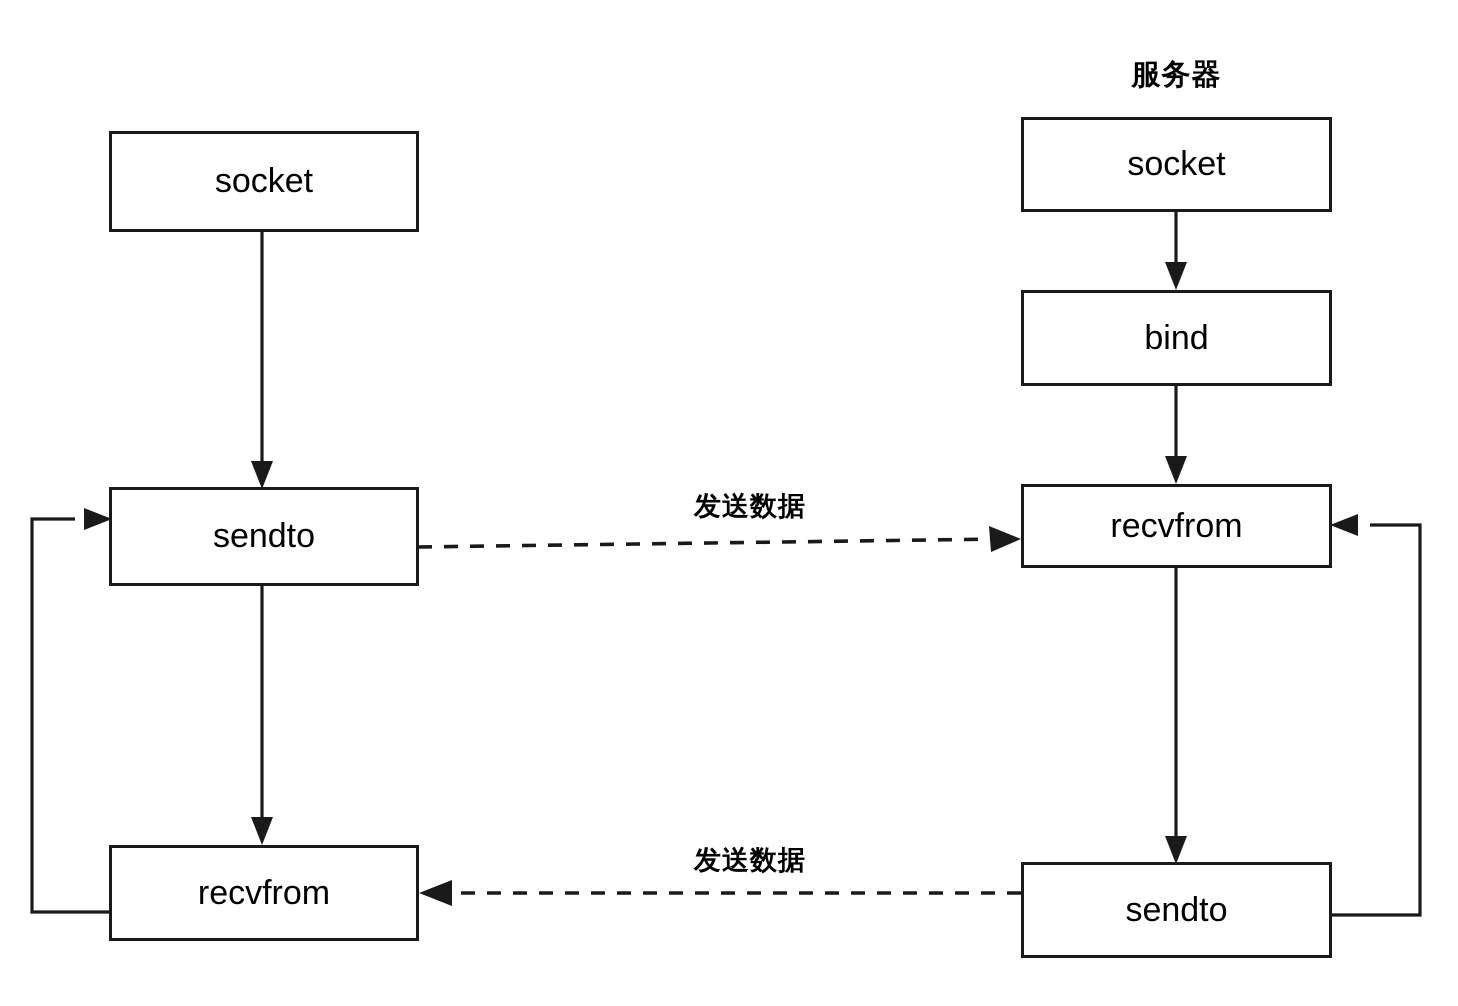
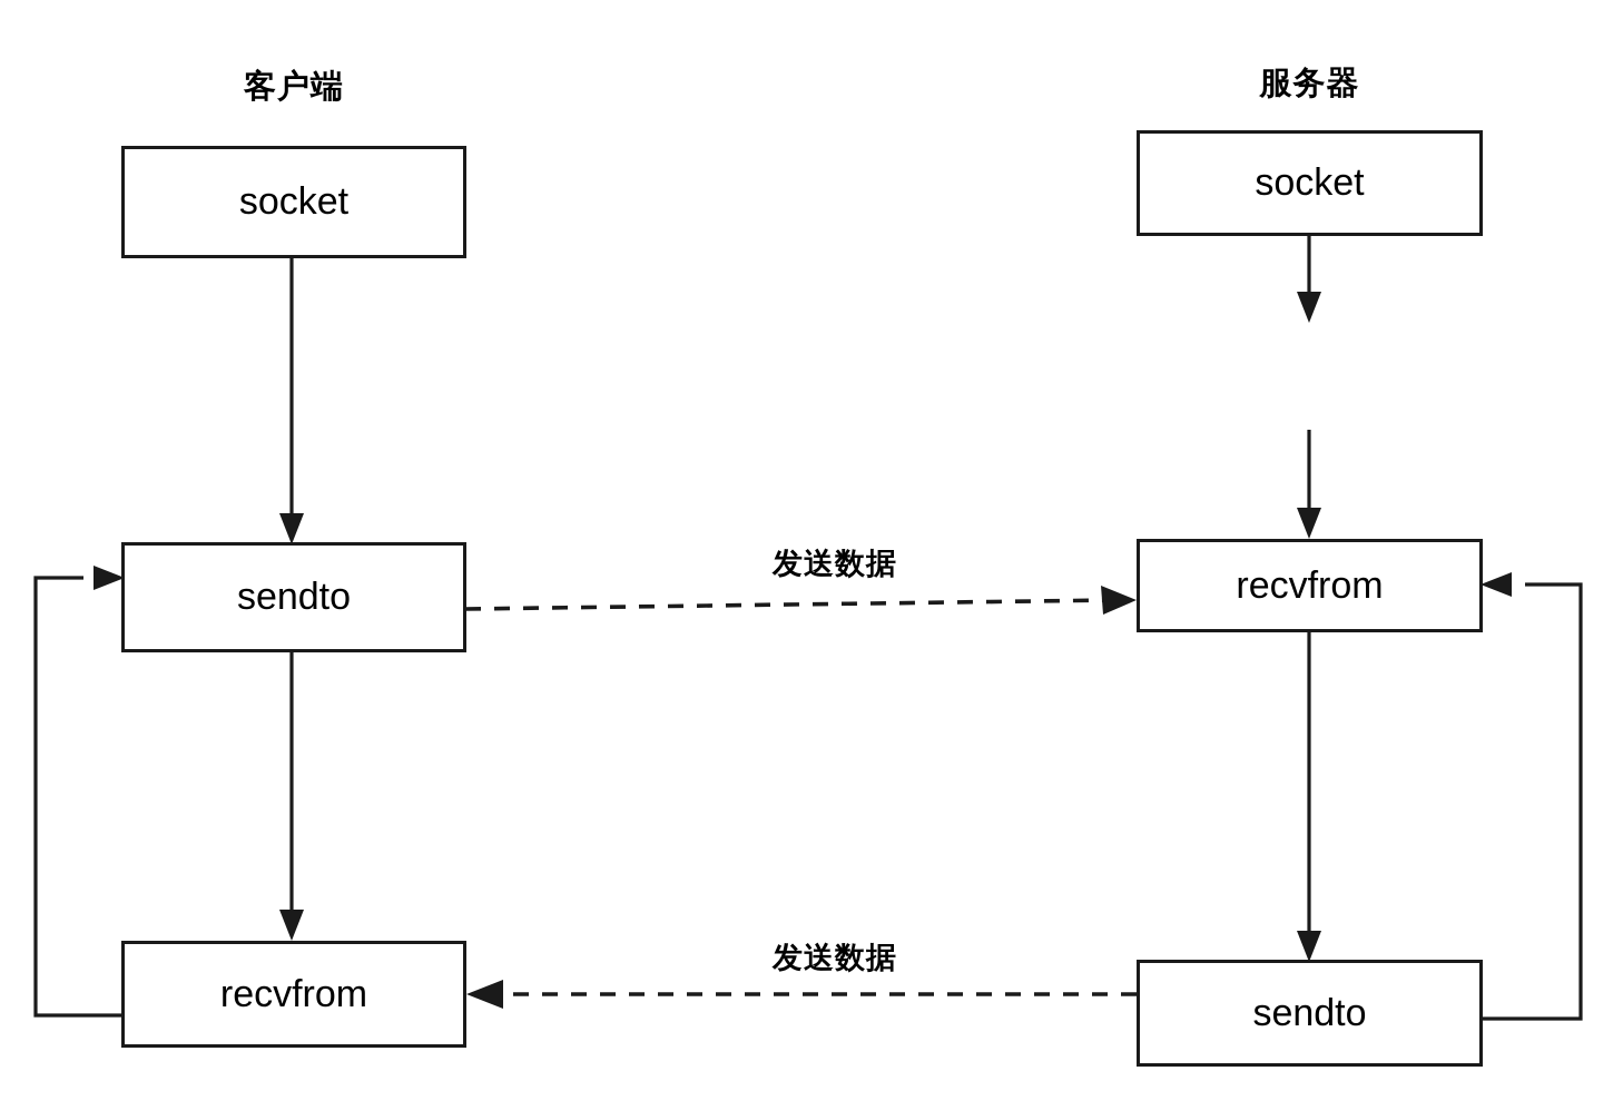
+ 客户端
  服务器
  socket
  sendto
  recvfrom
  socket
- bind
  recvfrom
  sendto
  发送数据
  发送数据
